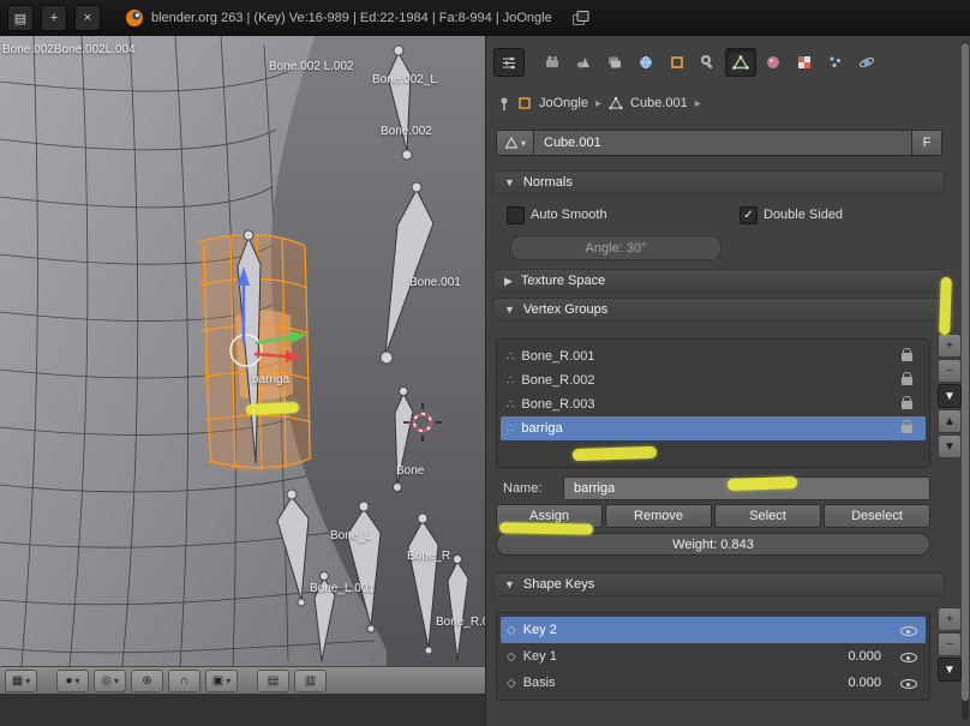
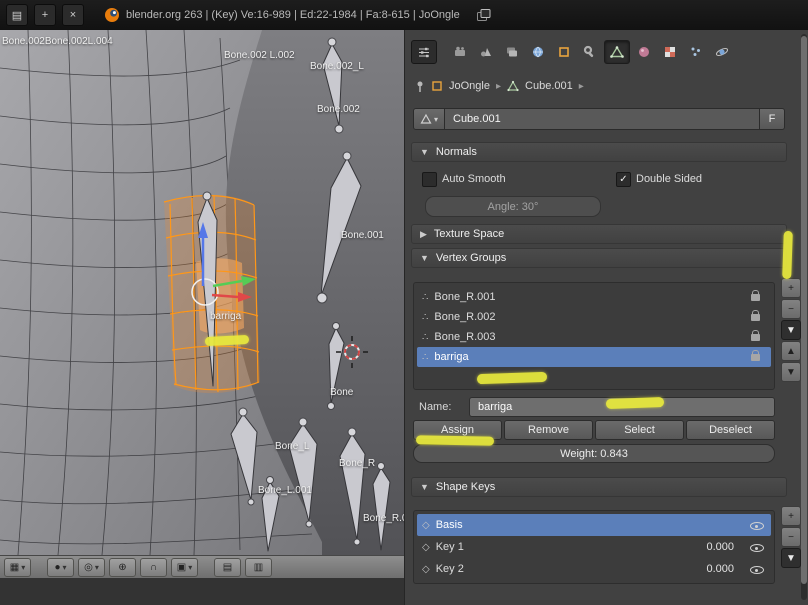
  ▤
  +
  ×
- blender.org 263 | (Key) Ve:16-989 | Ed:22-1984 | Fa:8-994 | JoOngle
+ blender.org 263 | (Key) Ve:16-989 | Ed:22-1984 | Fa:8-615 | JoOngle
  Bone.002Bone.002L.004
  Bone.002 L.002
  Bone.002_L
  Bone.002
  Bone.001
  barriga
  Bone
  Bone_L
  Bone_R
  Bone_L.001
  Bone_R.
  ▦
  ●
  ◎
  ⊕
  ∩
  ▣
  ▤
  ▥
  JoOngle
  Cube.001
  Cube.001
  F
  ▼
  Normals
  Auto Smooth
  Double Sided
  Angle: 30°
  ▶
  Texture Space
  ▼
  Vertex Groups
  Bone_R.001
  Bone_R.002
  Bone_R.003
  barriga
  +
  −
  ▼
  ▲
  ▼
  Name:
  barriga
  Assign
  Remove
  Select
  Deselect
  Weight: 0.843
  ▼
  Shape Keys
- Key 2
+ Basis
  Key 1
  0.000
- Basis
+ Key 2
  0.000
  +
  −
  ▼
